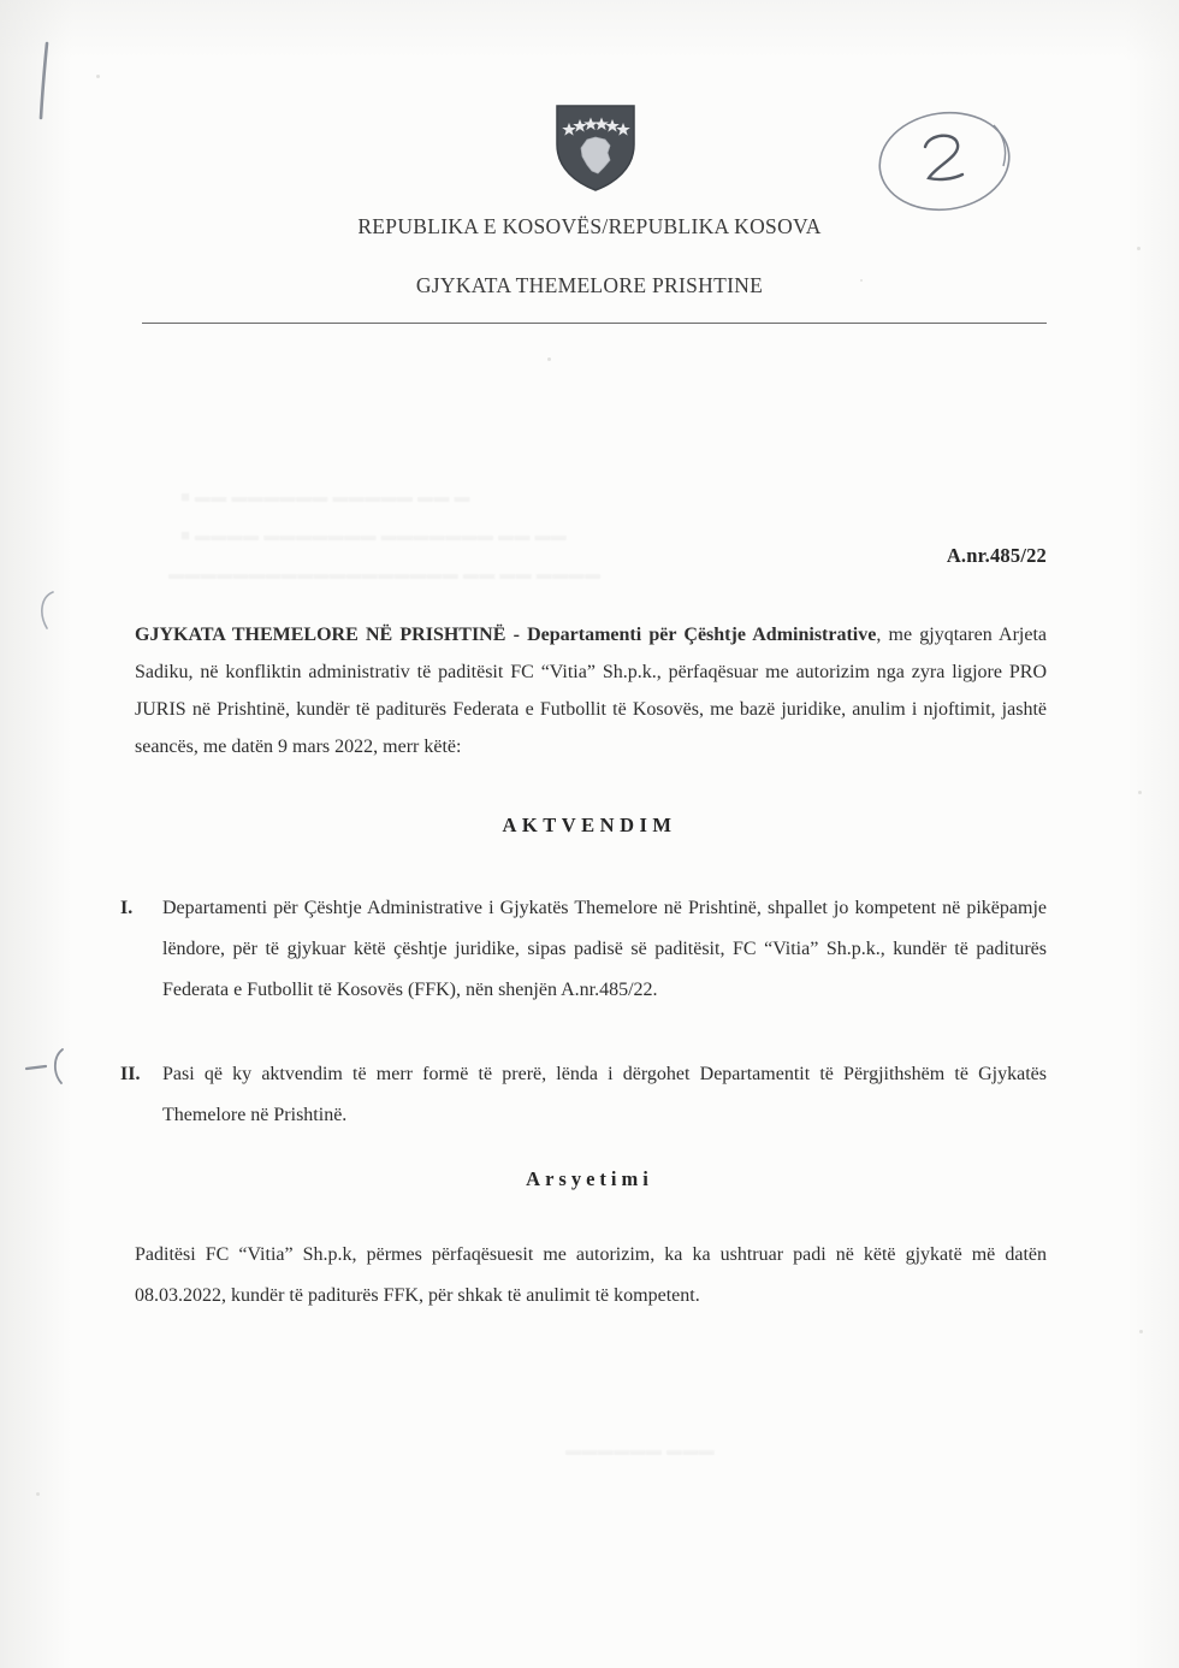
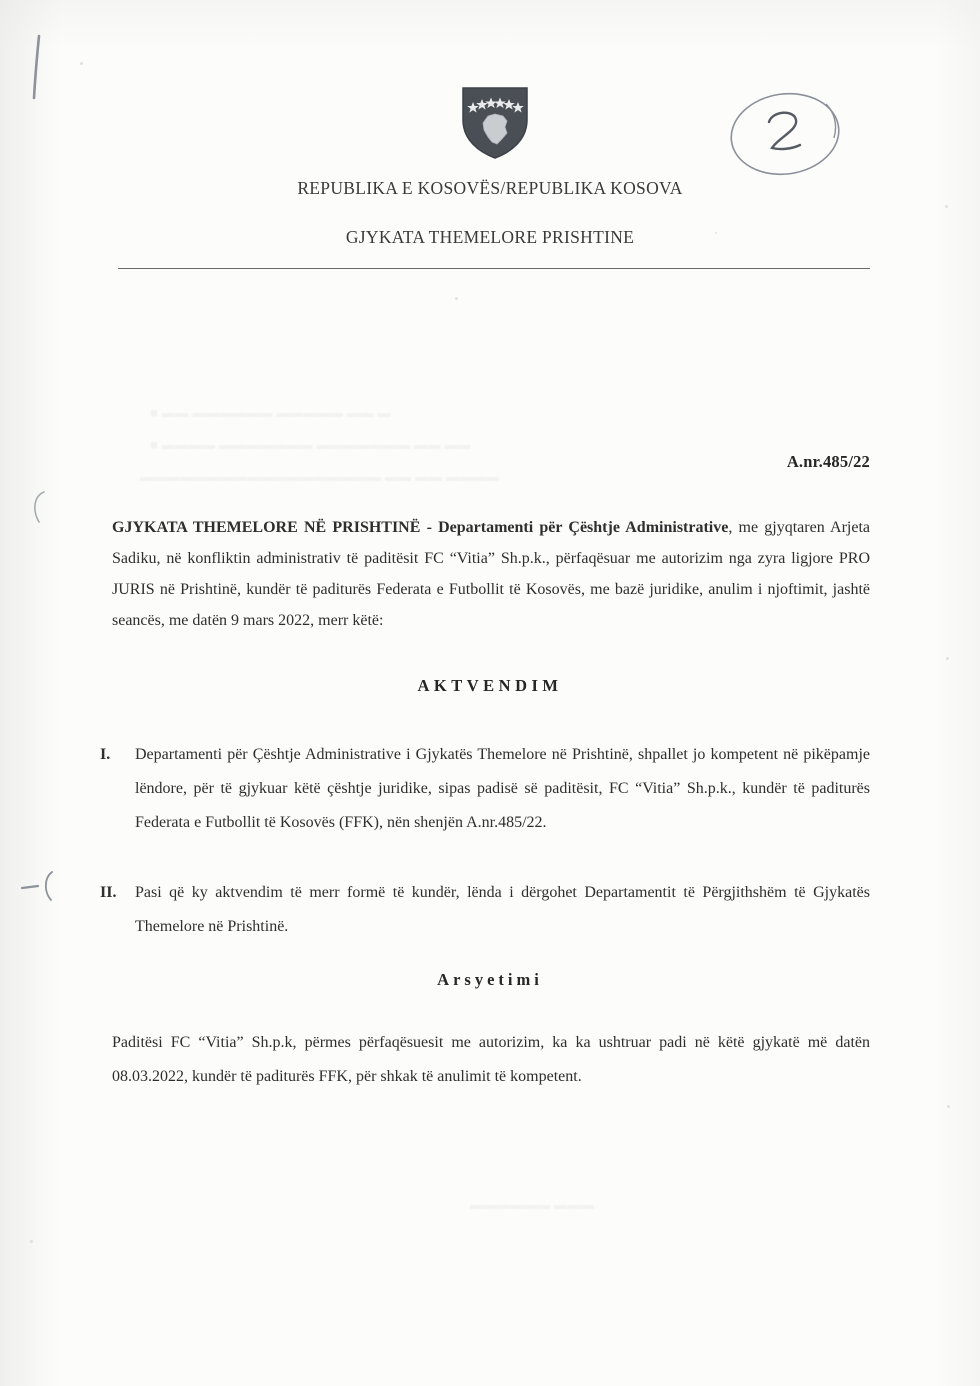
  REPUBLIKA E KOSOVËS/REPUBLIKA KOSOVA
  GJYKATA THEMELORE PRISHTINE
  A.nr.485/22
  GJYKATA THEMELORE NË PRISHTINË - Departamenti për Çështje Administrative, me gjyqtaren Arjeta Sadiku, në konfliktin administrativ të paditësit FC “Vitia” Sh.p.k., përfaqësuar me autorizim nga zyra ligjore PRO JURIS në Prishtinë, kundër të paditurës Federata e Futbollit të Kosovës, me bazë juridike, anulim i njoftimit, jashtë seancës, me datën 9 mars 2022, merr këtë:
  AKTVENDIM
  I.
  Departamenti për Çështje Administrative i Gjykatës Themelore në Prishtinë, shpallet jo kompetent në pikëpamje lëndore, për të gjykuar këtë çështje juridike, sipas padisë së paditësit, FC “Vitia” Sh.p.k., kundër të paditurës Federata e Futbollit të Kosovës (FFK), nën shenjën A.nr.485/22.
  II.
- Pasi që ky aktvendim të merr formë të prerë, lënda i dërgohet Departamentit të Përgjithshëm të Gjykatës Themelore në Prishtinë.
+ Pasi që ky aktvendim të merr formë të kundër, lënda i dërgohet Departamentit të Përgjithshëm të Gjykatës Themelore në Prishtinë.
  Arsyetimi
  Paditësi FC “Vitia” Sh.p.k, përmes përfaqësuesit me autorizim, ka ka ushtruar padi në këtë gjykatë më datën 08.03.2022, kundër të paditurës FFK, për shkak të anulimit të kompetent.
